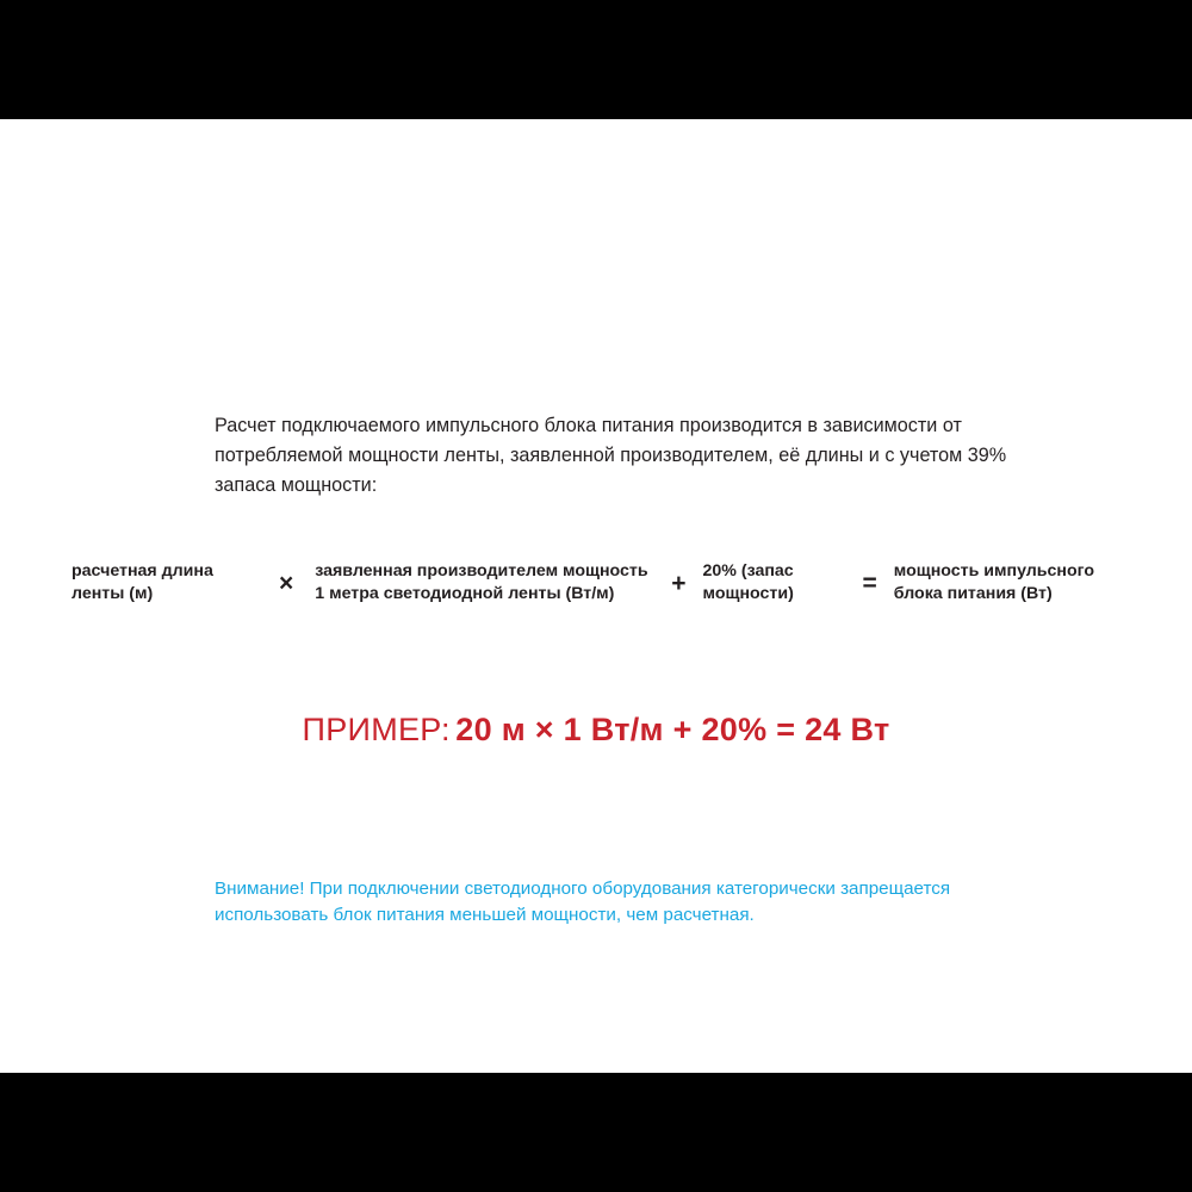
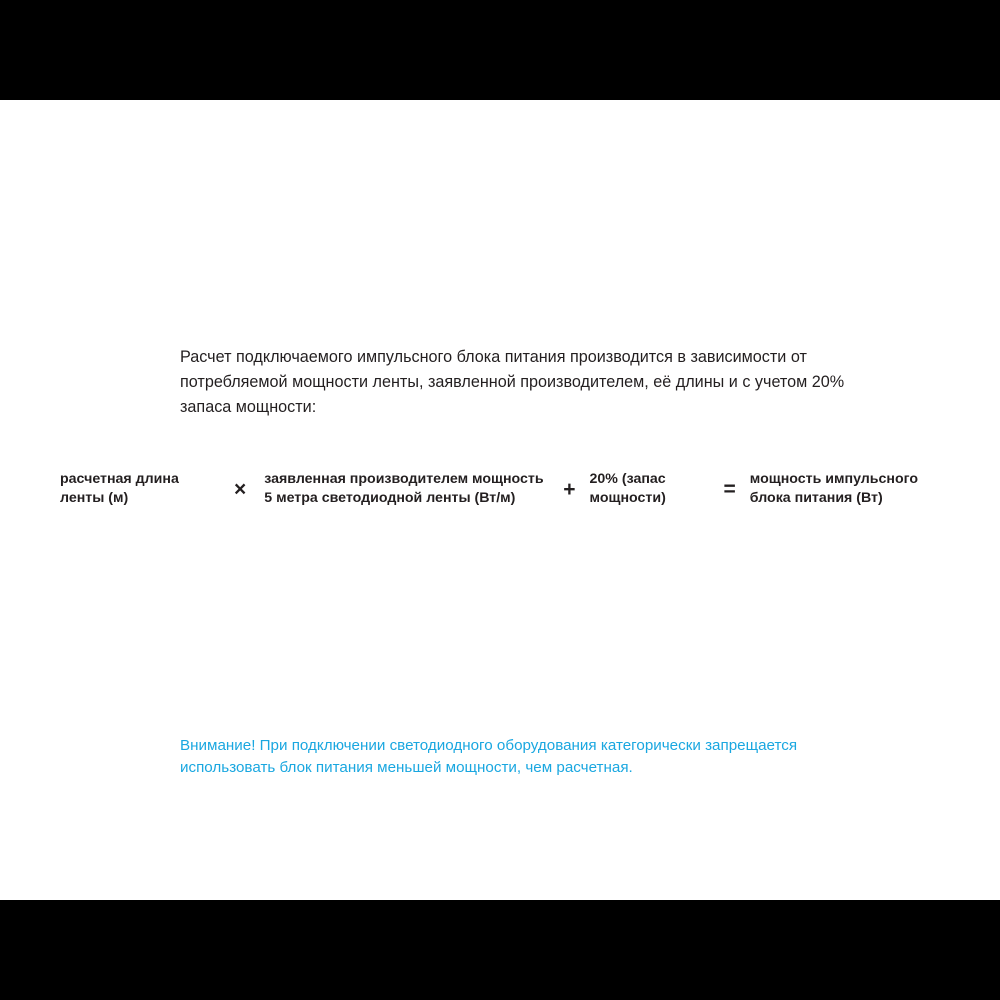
- Расчет подключаемого импульсного блока питания производится в зависимости от потребляемой мощности ленты, заявленной производителем, её длины и с учетом 39% запаса мощности:
+ Расчет подключаемого импульсного блока питания производится в зависимости от потребляемой мощности ленты, заявленной производителем, её длины и с учетом 20% запаса мощности:
  расчетная длина ленты (м)
  ×
- заявленная производителем мощность 1 метра светодиодной ленты (Вт/м)
+ заявленная производителем мощность 5 метра светодиодной ленты (Вт/м)
  +
  20% (запас мощности)
  =
  мощность импульсного блока питания (Вт)
- ПРИМЕР: 20 м × 1 Вт/м + 20% = 24 Вт
  Внимание! При подключении светодиодного оборудования категорически запрещается использовать блок питания меньшей мощности, чем расчетная.
